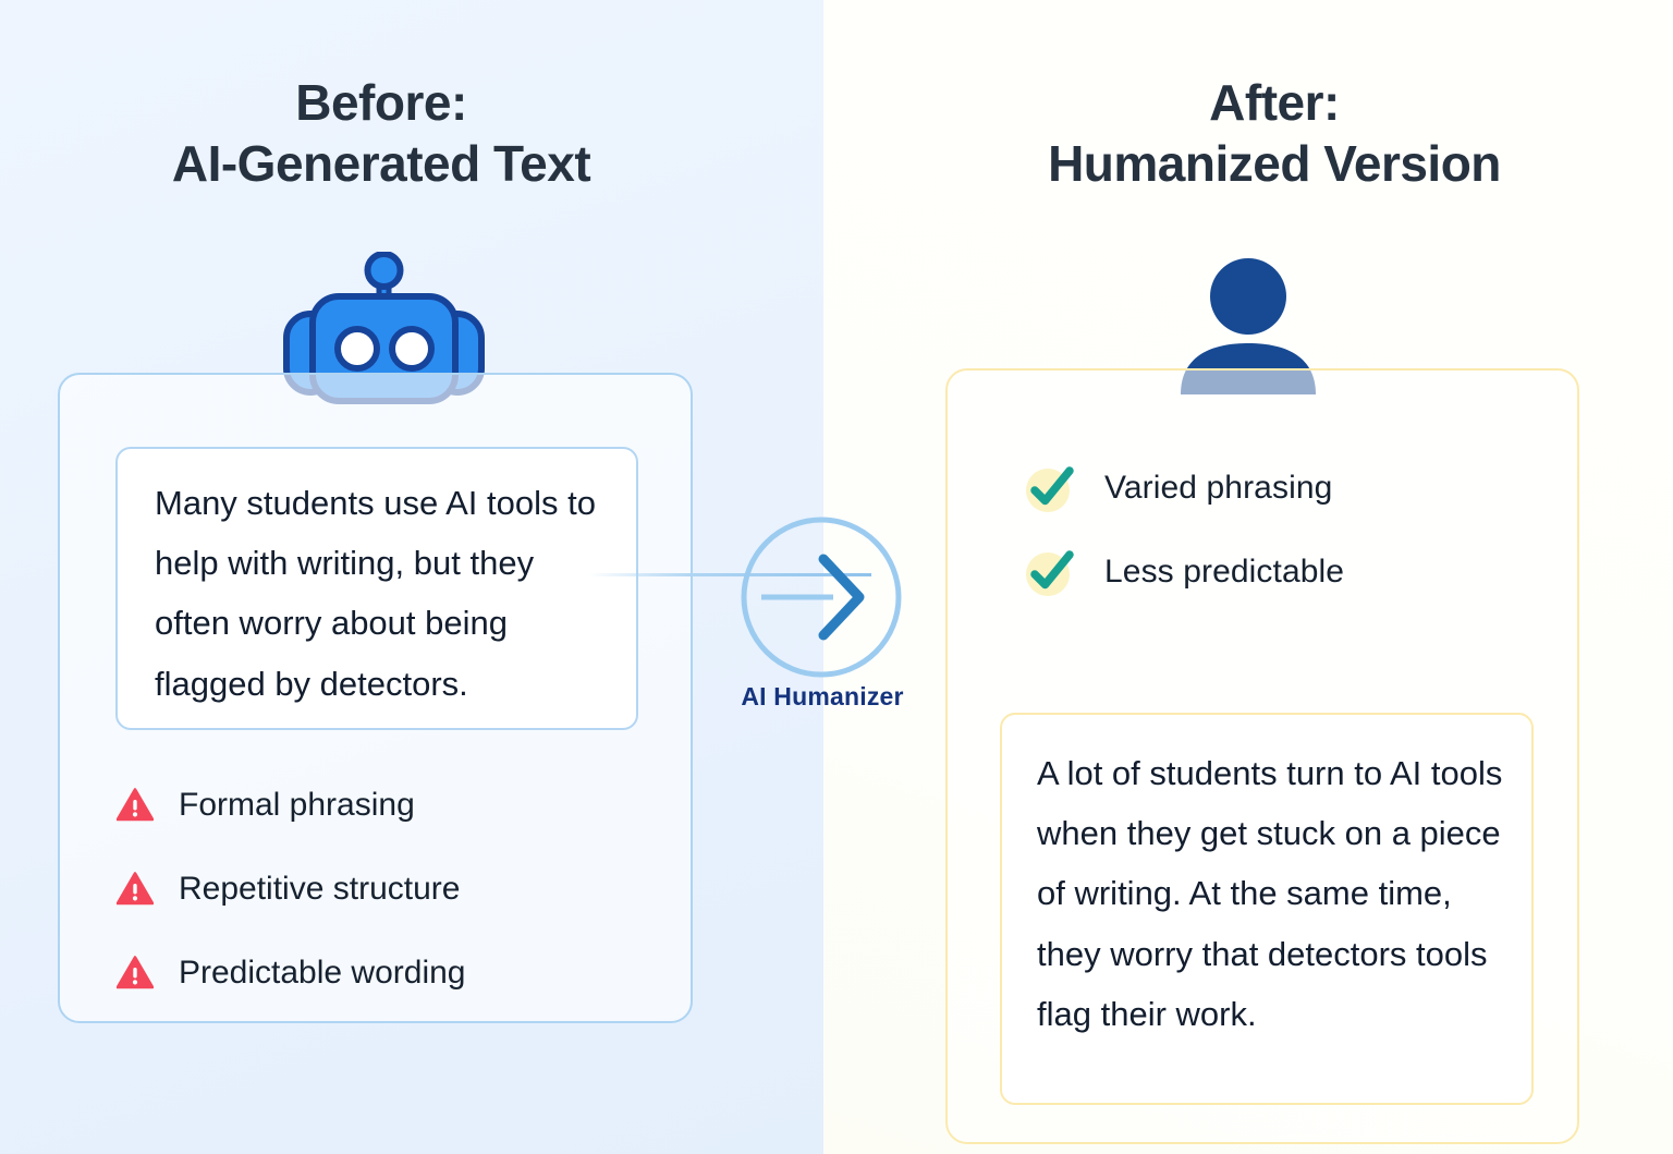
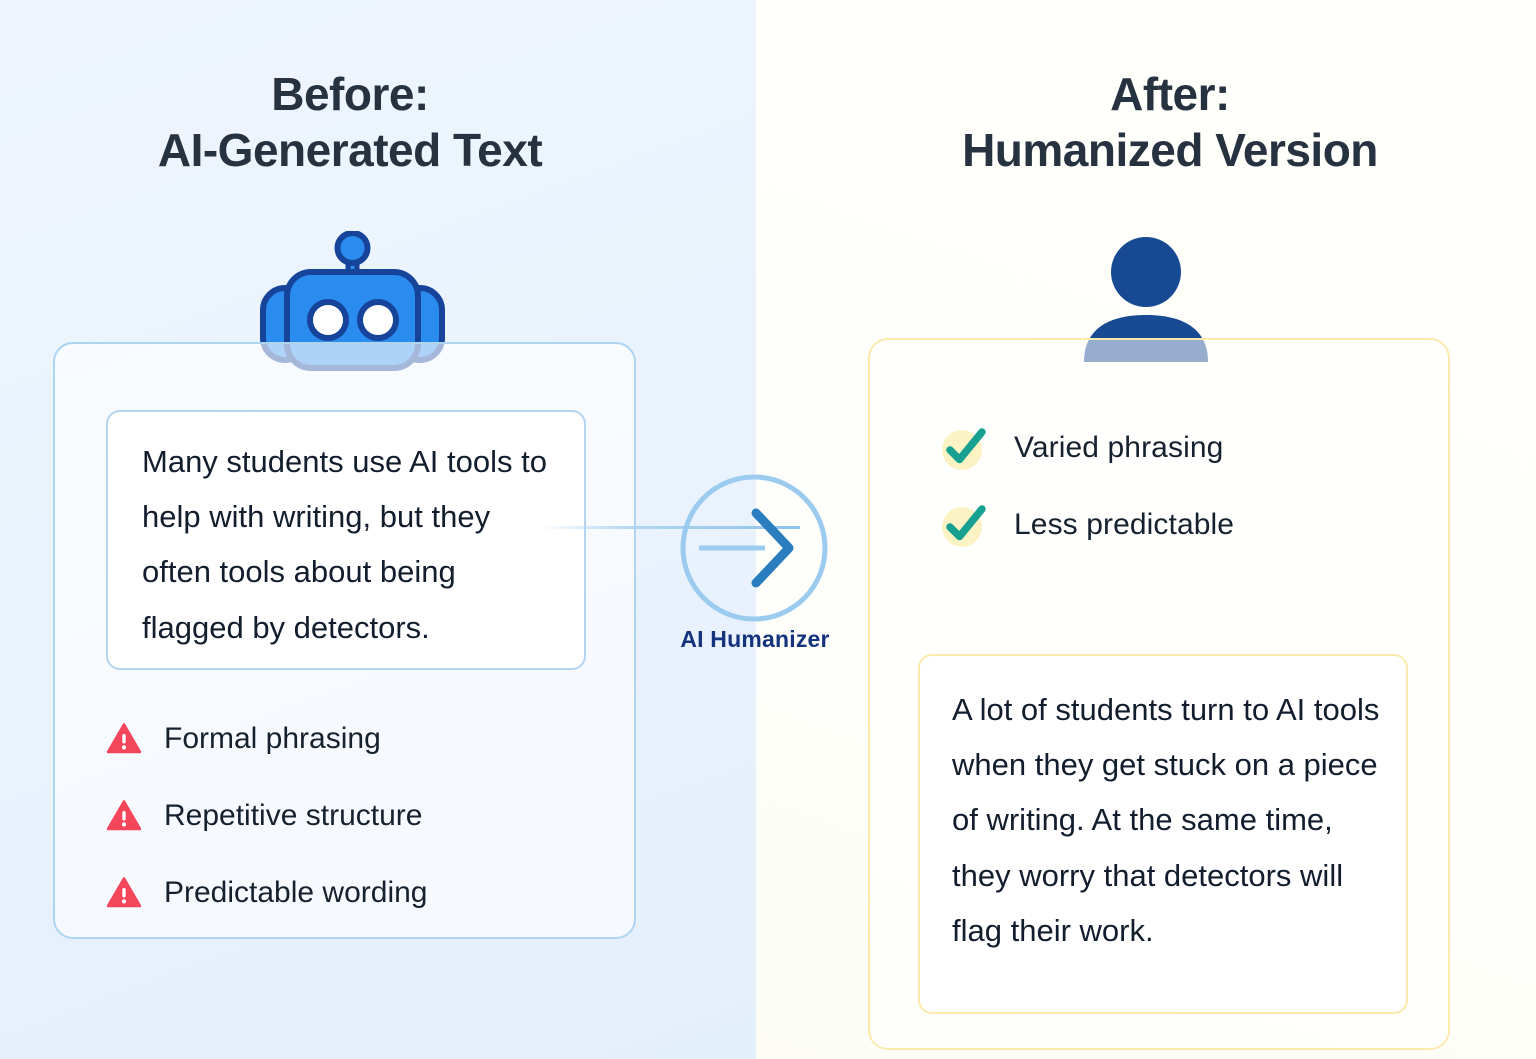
  Before:
  AI-Generated Text
- Many students use AI tools to help with writing, but they often worry about being flagged by detectors.
+ Many students use AI tools to help with writing, but they often tools about being flagged by detectors.
  Formal phrasing
  Repetitive structure
  Predictable wording
  AI Humanizer
  After:
  Humanized Version
  Varied phrasing
  Less predictable
- A lot of students turn to AI tools when they get stuck on a piece of writing. At the same time, they worry that detectors tools flag their work.
+ A lot of students turn to AI tools when they get stuck on a piece of writing. At the same time, they worry that detectors will flag their work.
